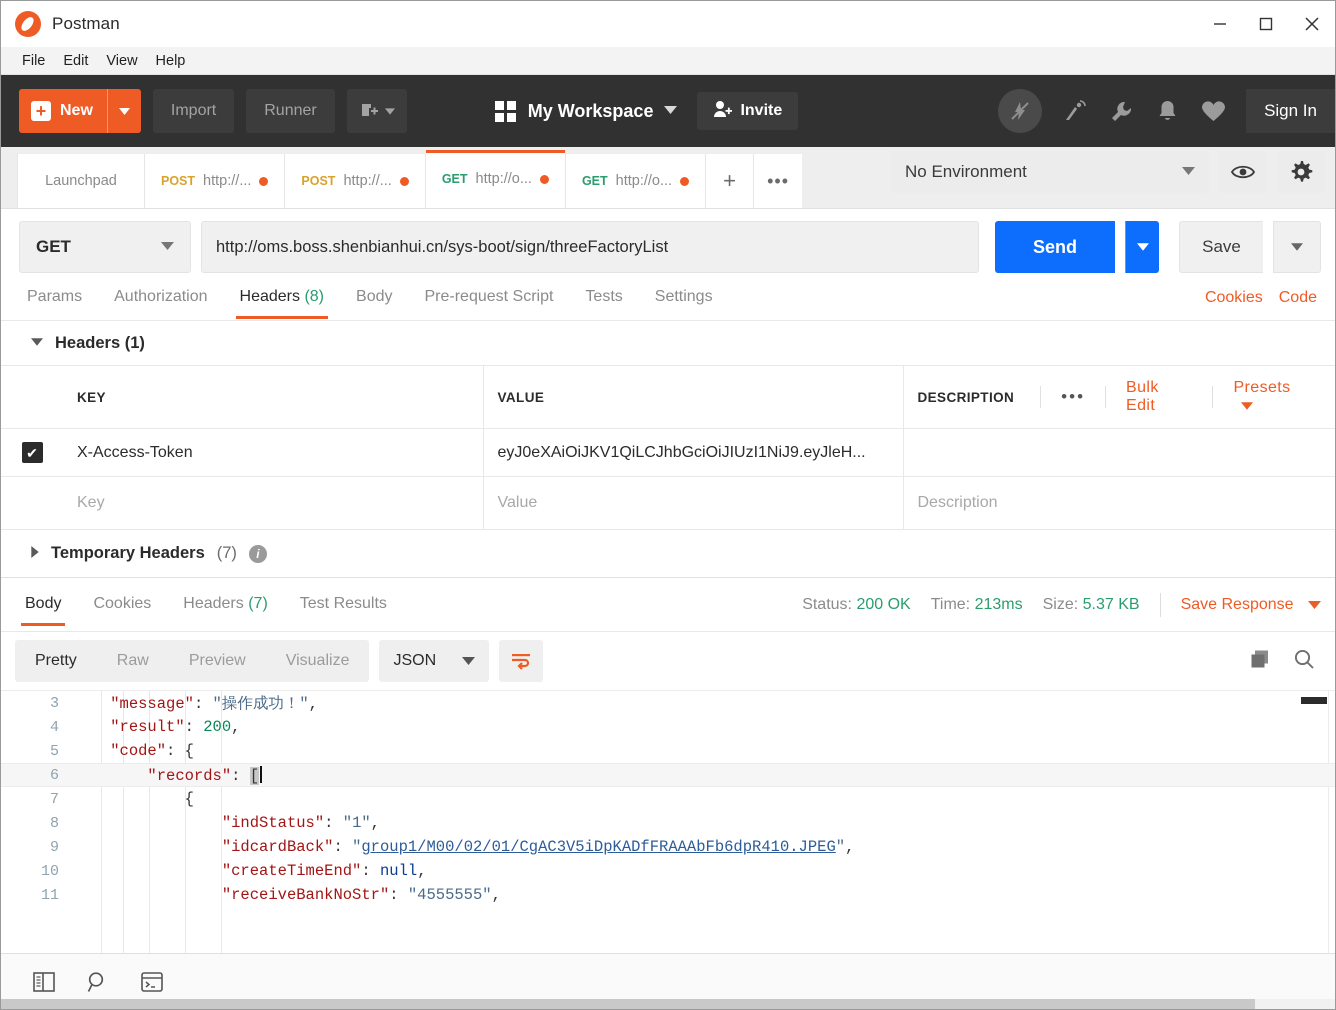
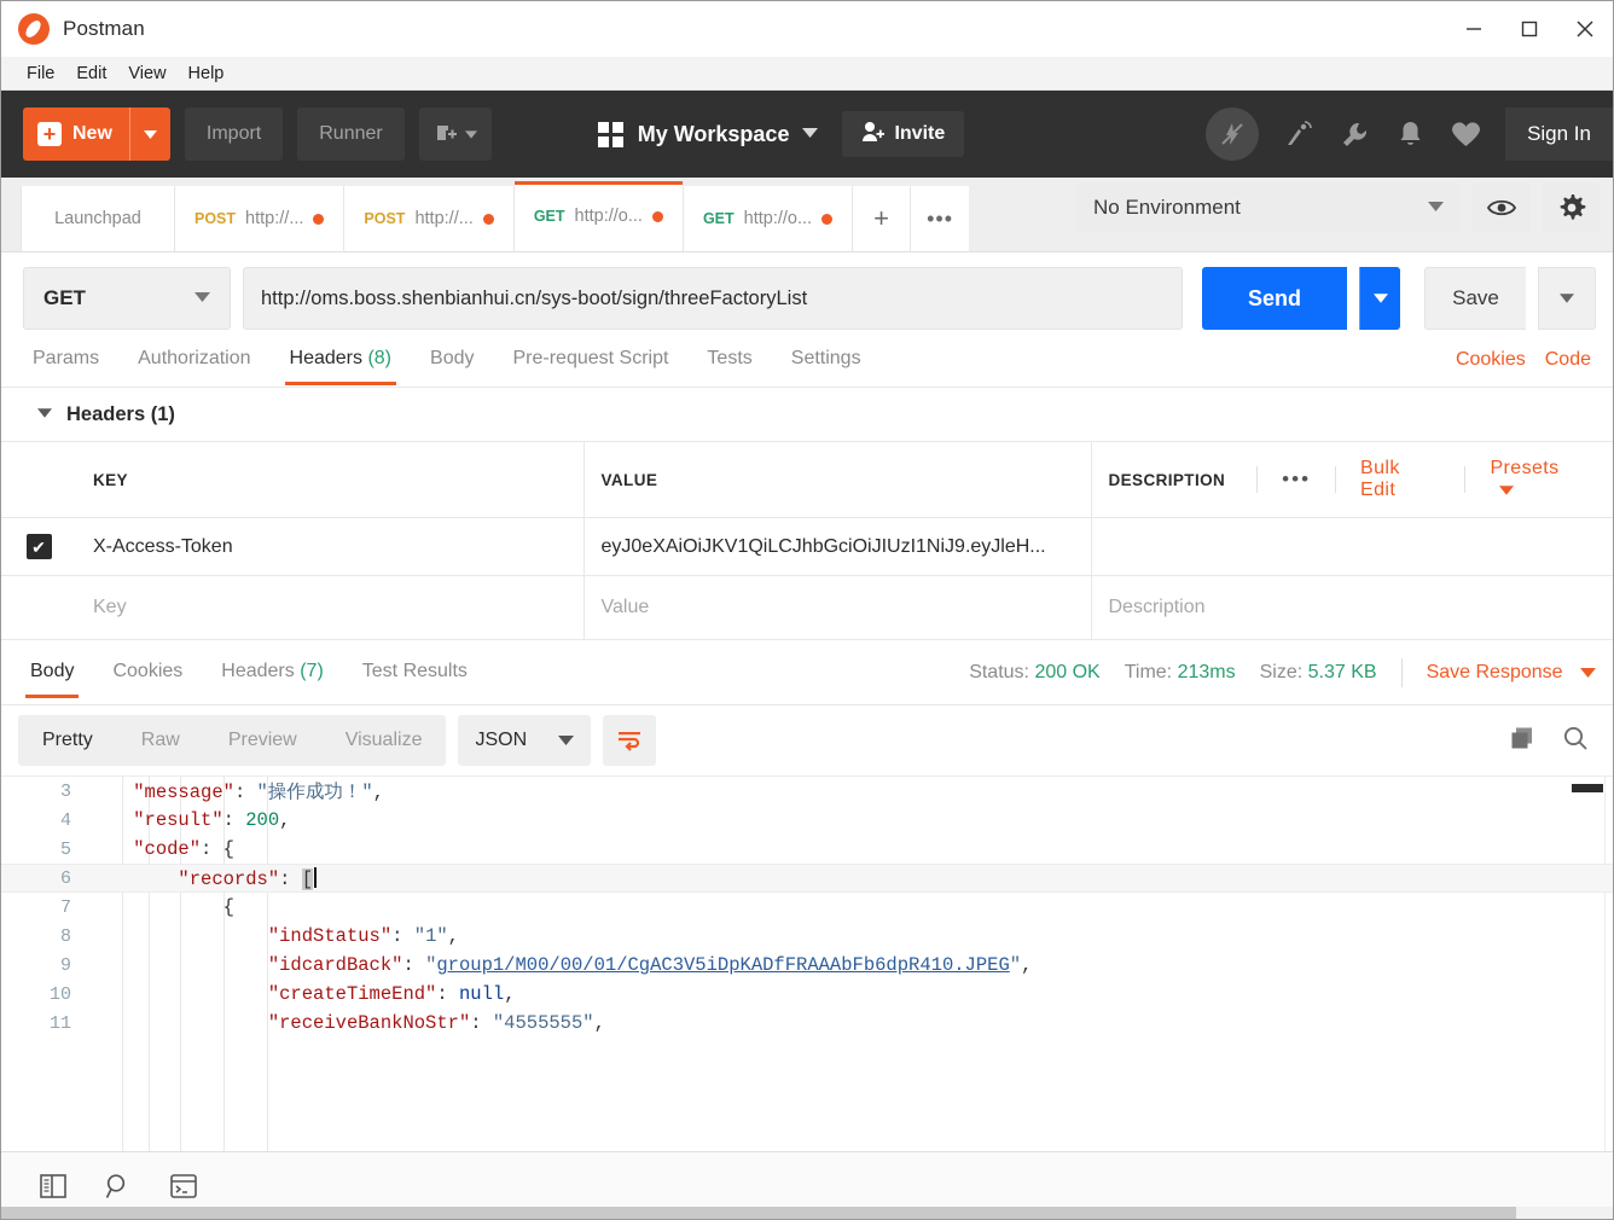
  Postman
  File
  Edit
  View
  Help
  +
  New
  Import
  Runner
  My Workspace
  Invite
  Sign In
  Launchpad
  POST
  http://...
  POST
  http://...
  GET
  http://o...
  GET
  http://o...
  +
  •••
  No Environment
  GET
  http://oms.boss.shenbianhui.cn/sys-boot/sign/threeFactoryList
  Send
  Save
  Params
  Authorization
  Headers (8)
  Body
  Pre-request Script
  Tests
  Settings
  Cookies
  Code
  Headers (1)
  	KEY	VALUE	DESCRIPTION ••• Bulk Edit Presets
  ✔	X-Access-Token	eyJ0eXAiOiJKV1QiLCJhbGciOiJIUzI1NiJ9.eyJleH...
  	Key	Value	Description
- Temporary Headers
- (7)
- i
  Body
  Cookies
  Headers (7)
  Test Results
  Status: 200 OK
  Time: 213ms
  Size: 5.37 KB
  Save Response
  Pretty
  Raw
  Preview
  Visualize
  JSON
  3
  "message": "操作成功！",
  4
  "result": 200,
  5
  "code": {
  6
  "records": [
  7
  {
  8
  "indStatus": "1",
  9
- "idcardBack": "group1/M00/02/01/CgAC3V5iDpKADfFRAAAbFb6dpR410.JPEG",
+ "idcardBack": "group1/M00/00/01/CgAC3V5iDpKADfFRAAAbFb6dpR410.JPEG",
  10
  "createTimeEnd": null,
  11
  "receiveBankNoStr": "4555555",
